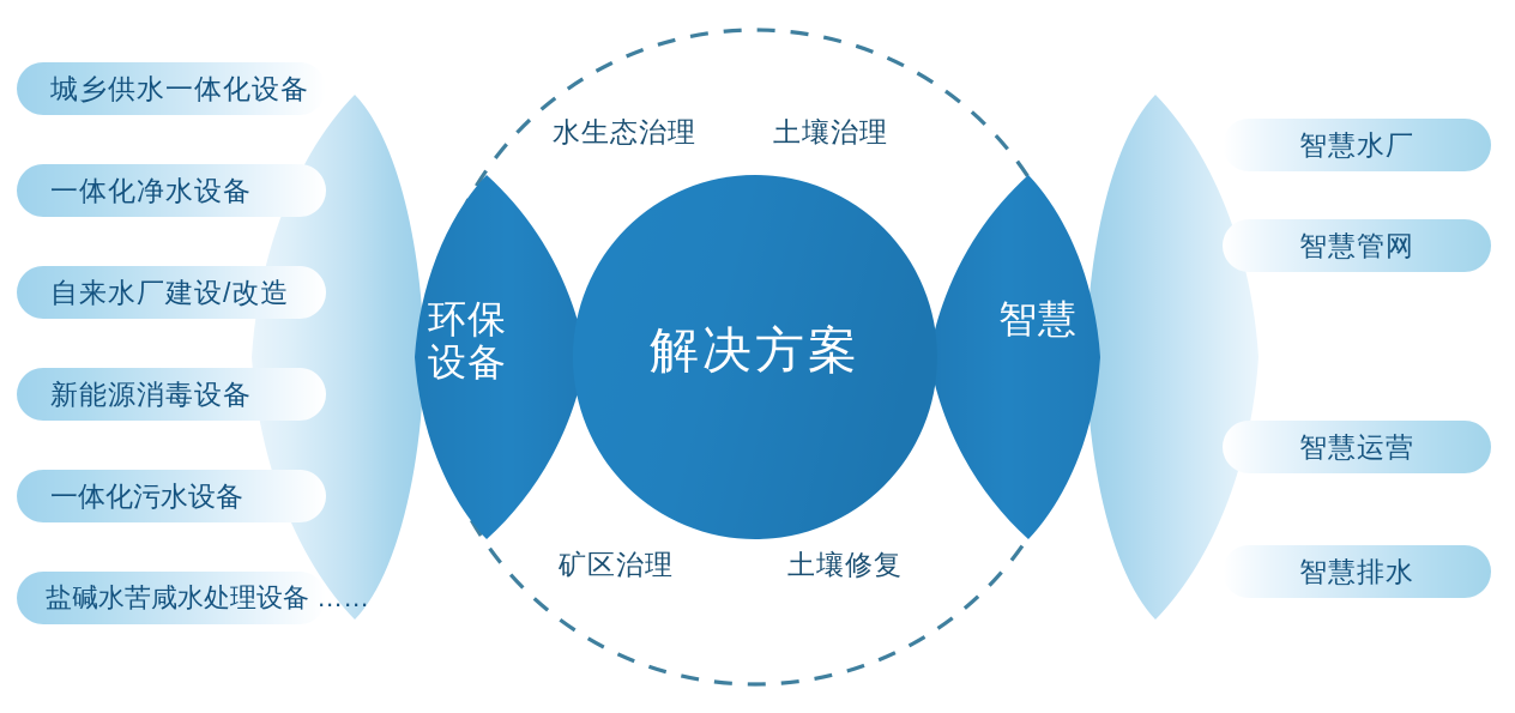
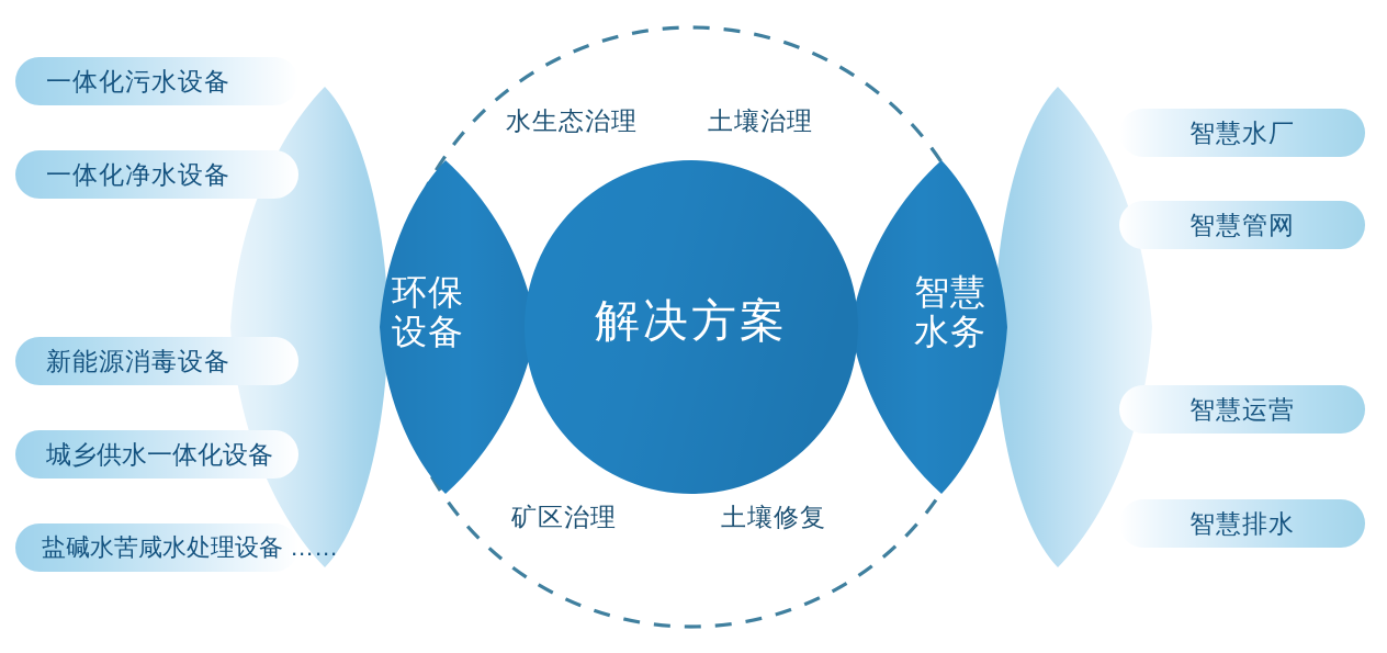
- 城乡供水一体化设备
+ 一体化污水设备
  一体化净水设备
- 自来水厂建设/改造
  新能源消毒设备
- 一体化污水设备
+ 城乡供水一体化设备
  盐碱水苦咸水处理设备 ……
  智慧水厂
  智慧管网
  智慧运营
  智慧排水
  环保
  设备
  智慧
+ 水务
  解决方案
  水生态治理
  土壤治理
  矿区治理
  土壤修复
